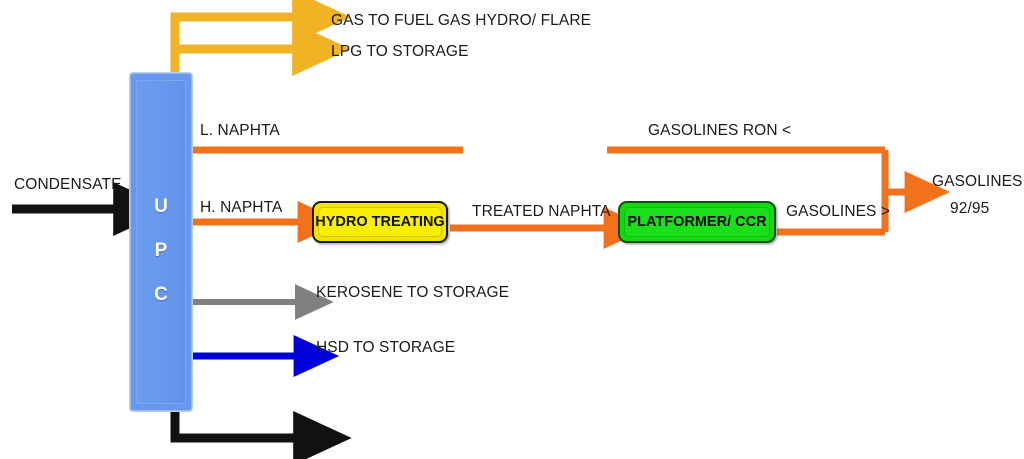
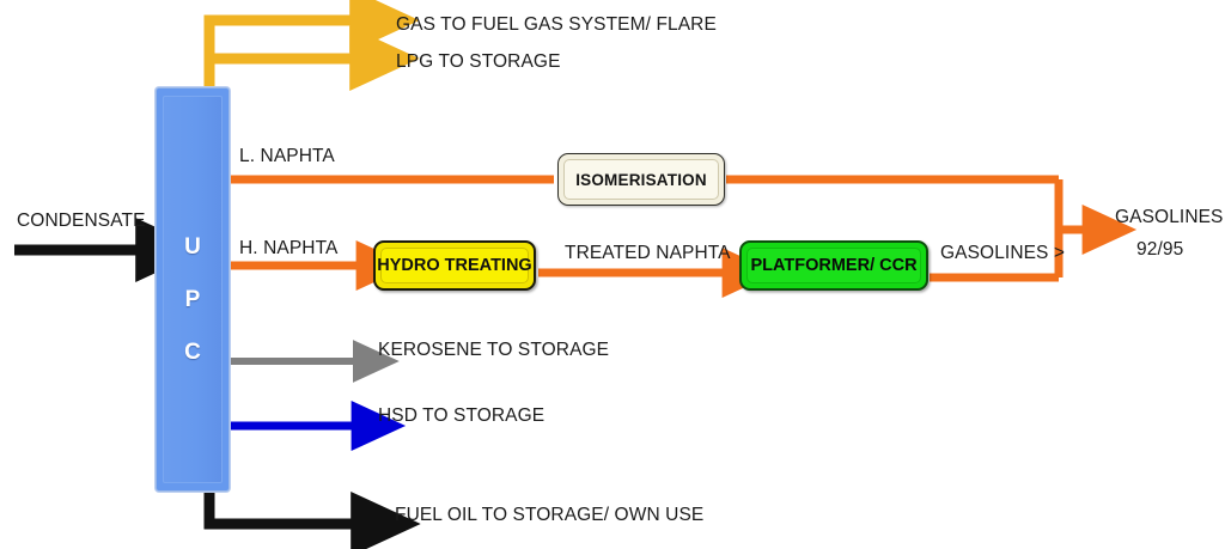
  U
  P
  C
+ ISOMERISATION
  HYDRO TREATING
  PLATFORMER/ CCR
  CONDENSATE
- GAS TO FUEL GAS HYDRO/ FLARE
+ GAS TO FUEL GAS SYSTEM/ FLARE
  LPG TO STORAGE
  L. NAPHTA
  H. NAPHTA
  TREATED NAPHTA
- GASOLINES RON <
  GASOLINES >
  KEROSENE TO STORAGE
  HSD TO STORAGE
+ FUEL OIL TO STORAGE/ OWN USE
  GASOLINES
  92/95
